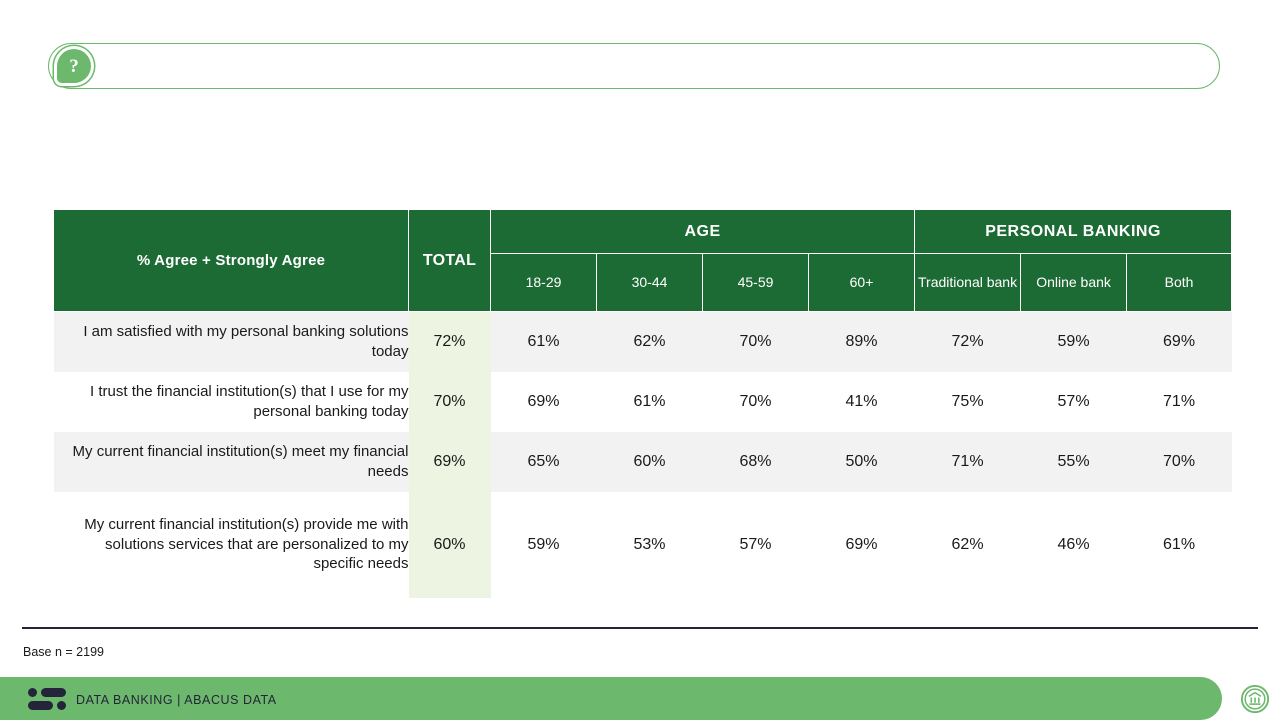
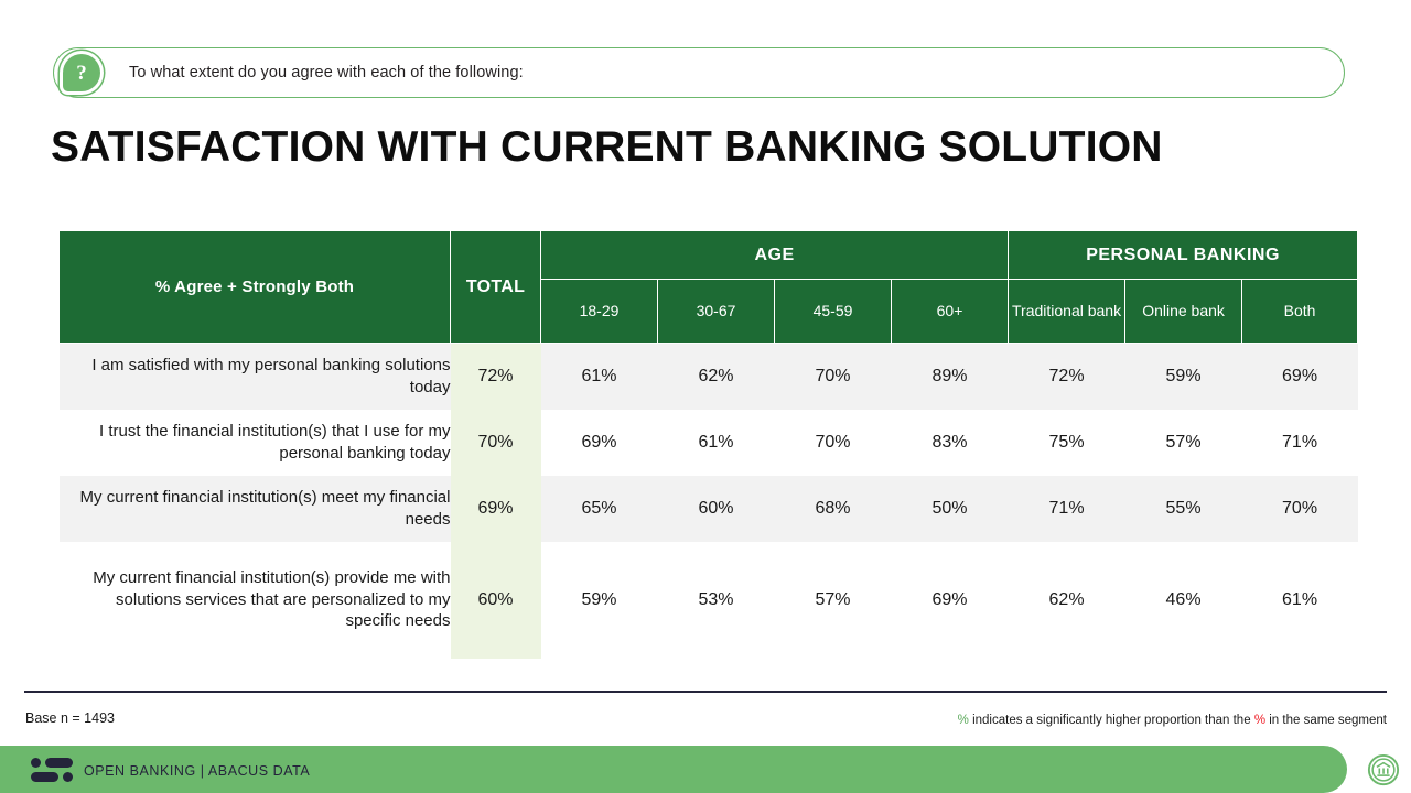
  ?
+ To what extent do you agree with each of the following:
+ SATISFACTION WITH CURRENT BANKING SOLUTION
- % Agree + Strongly Agree	TOTAL	AGE	PERSONAL BANKING
+ % Agree + Strongly Both	TOTAL	AGE	PERSONAL BANKING
- 18-29	30-44	45-59	60+	Traditional bank	Online bank	Both
+ 18-29	30-67	45-59	60+	Traditional bank	Online bank	Both
  I am satisfied with my personal banking solutions today	72%	61%	62%	70%	89%	72%	59%	69%
- I trust the financial institution(s) that I use for my personal banking today	70%	69%	61%	70%	41%	75%	57%	71%
+ I trust the financial institution(s) that I use for my personal banking today	70%	69%	61%	70%	83%	75%	57%	71%
  My current financial institution(s) meet my financial needs	69%	65%	60%	68%	50%	71%	55%	70%
  My current financial institution(s) provide me with solutions services that are personalized to my specific needs	60%	59%	53%	57%	69%	62%	46%	61%
- Base n = 2199
+ Base n = 1493
+ % indicates a significantly higher proportion than the % in the same segment
- DATA BANKING | ABACUS DATA
+ OPEN BANKING | ABACUS DATA
